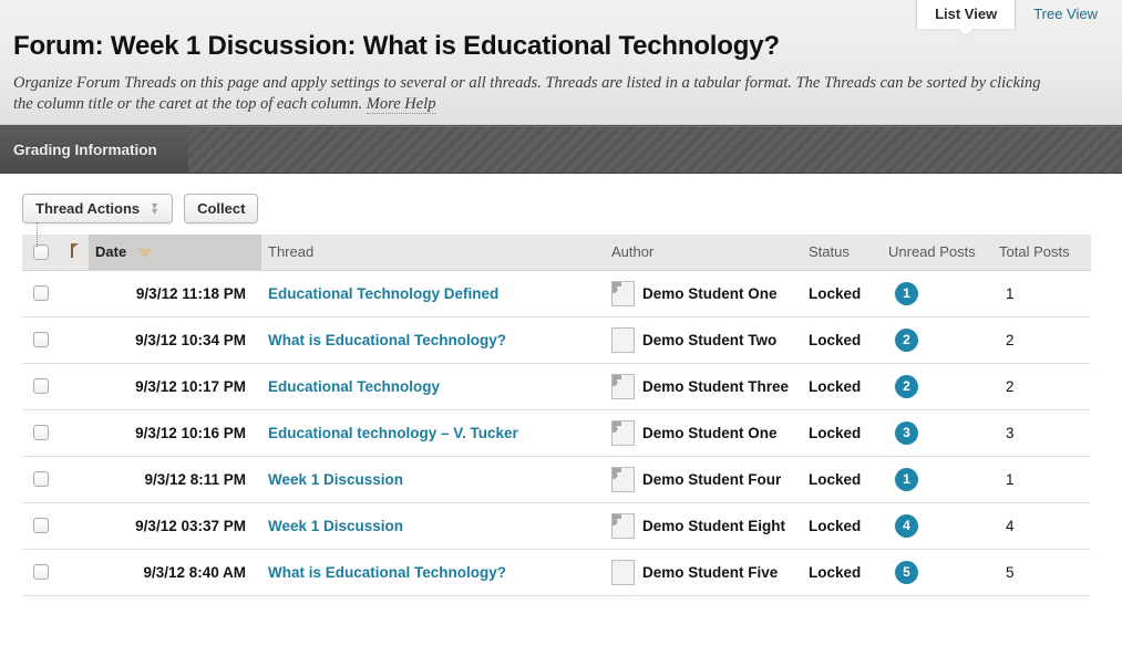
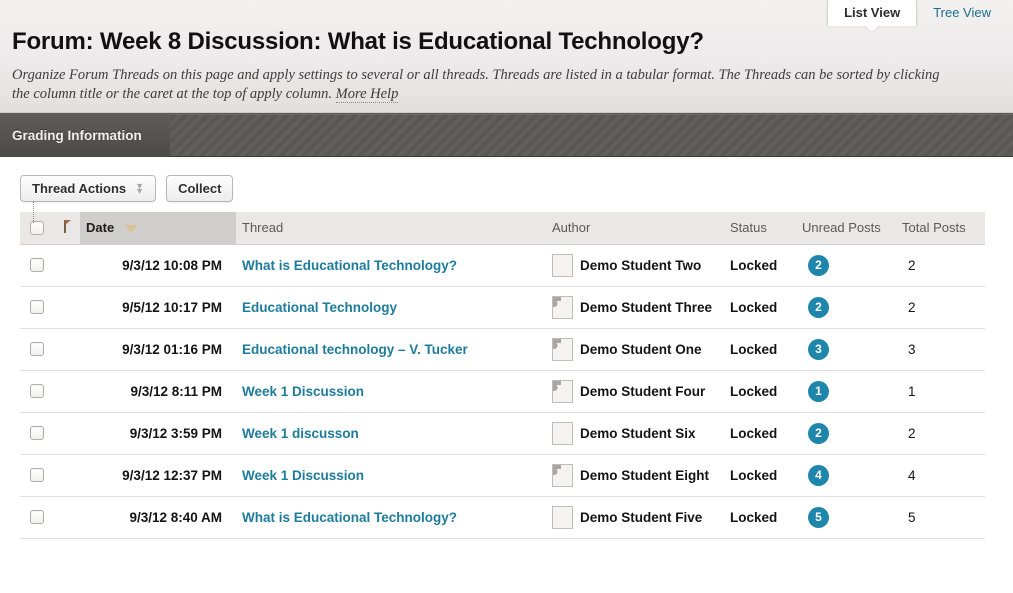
  List View
  Tree View
- Forum: Week 1 Discussion: What is Educational Technology?
+ Forum: Week 8 Discussion: What is Educational Technology?
- Organize Forum Threads on this page and apply settings to several or all threads. Threads are listed in a tabular format. The Threads can be sorted by clicking the column title or the caret at the top of each column. More Help
+ Organize Forum Threads on this page and apply settings to several or all threads. Threads are listed in a tabular format. The Threads can be sorted by clicking the column title or the caret at the top of apply column. More Help
  Grading Information
  Thread Actions
  ▼
  ▼
  Collect
  		Date	Thread	Author	Status	Unread Posts	Total Posts
- 		9/3/12 11:18 PM	Educational Technology Defined	Demo Student One	Locked	1	1
- 		9/3/12 10:34 PM	What is Educational Technology?	Demo Student Two	Locked	2	2
+ 		9/3/12 10:08 PM	What is Educational Technology?	Demo Student Two	Locked	2	2
- 		9/3/12 10:17 PM	Educational Technology	Demo Student Three	Locked	2	2
+ 		9/5/12 10:17 PM	Educational Technology	Demo Student Three	Locked	2	2
- 		9/3/12 10:16 PM	Educational technology – V. Tucker	Demo Student One	Locked	3	3
+ 		9/3/12 01:16 PM	Educational technology – V. Tucker	Demo Student One	Locked	3	3
  		9/3/12 8:11 PM	Week 1 Discussion	Demo Student Four	Locked	1	1
+ 		9/3/12 3:59 PM	Week 1 discusson	Demo Student Six	Locked	2	2
- 		9/3/12 03:37 PM	Week 1 Discussion	Demo Student Eight	Locked	4	4
+ 		9/3/12 12:37 PM	Week 1 Discussion	Demo Student Eight	Locked	4	4
  		9/3/12 8:40 AM	What is Educational Technology?	Demo Student Five	Locked	5	5
